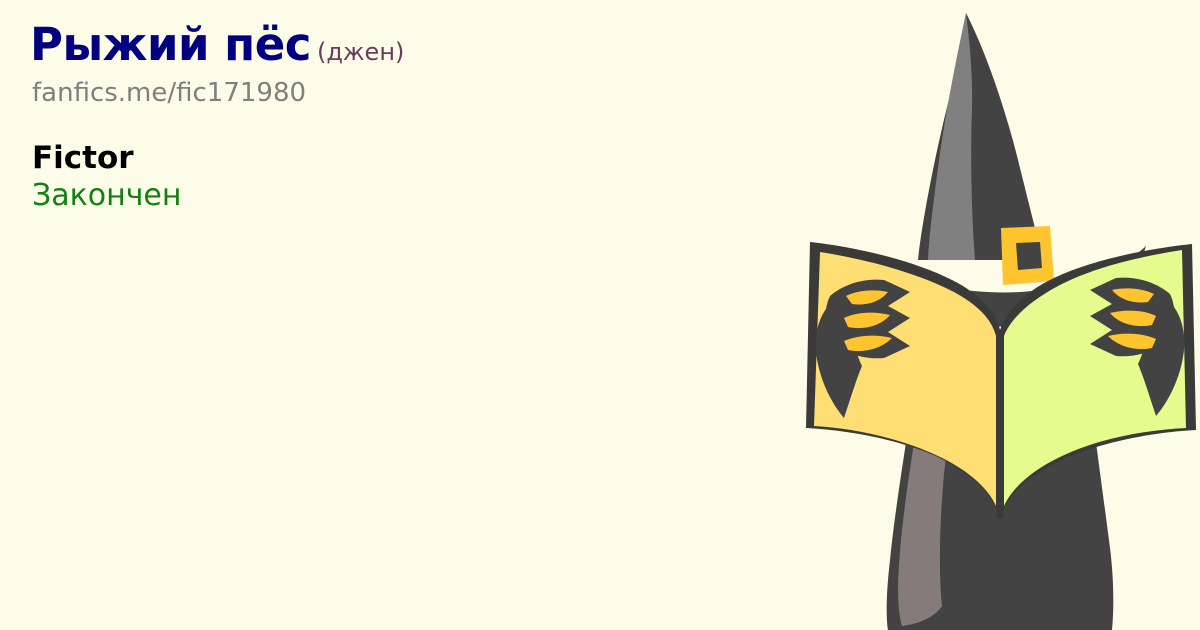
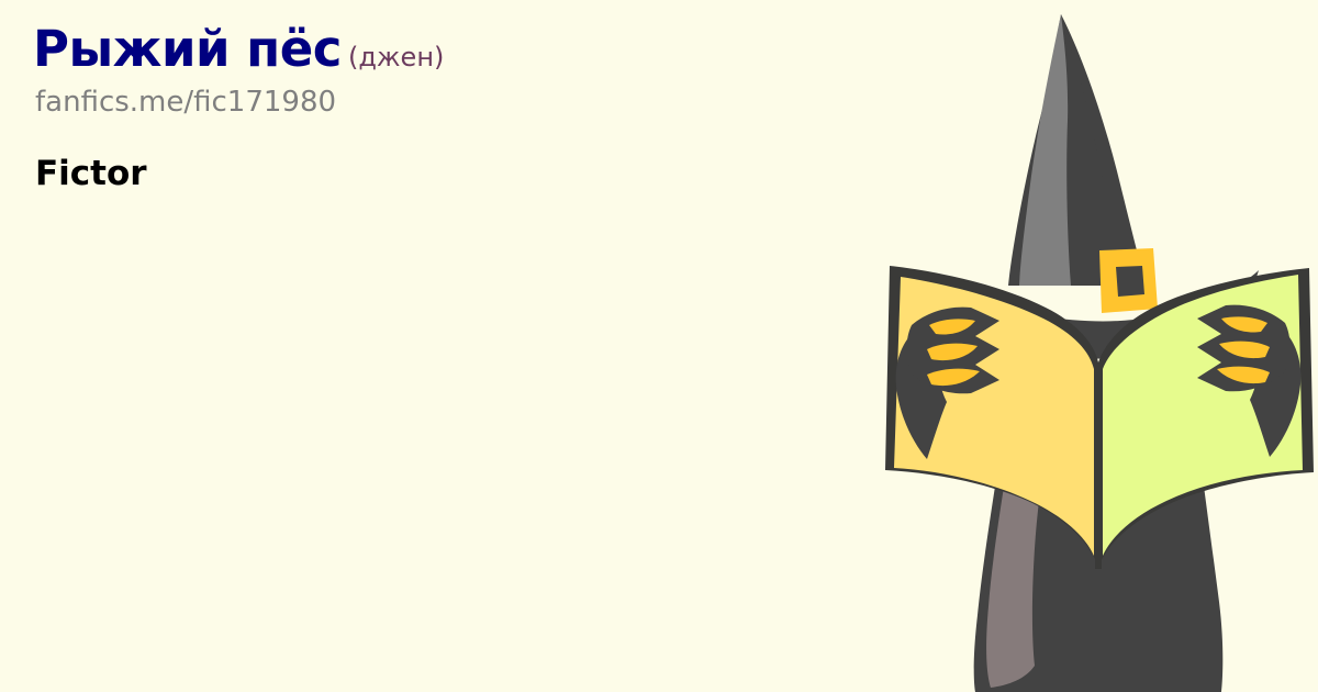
  Рыжий пёс (джен)
  fanfics.me/fic171980
  Fictor
- Закончен
